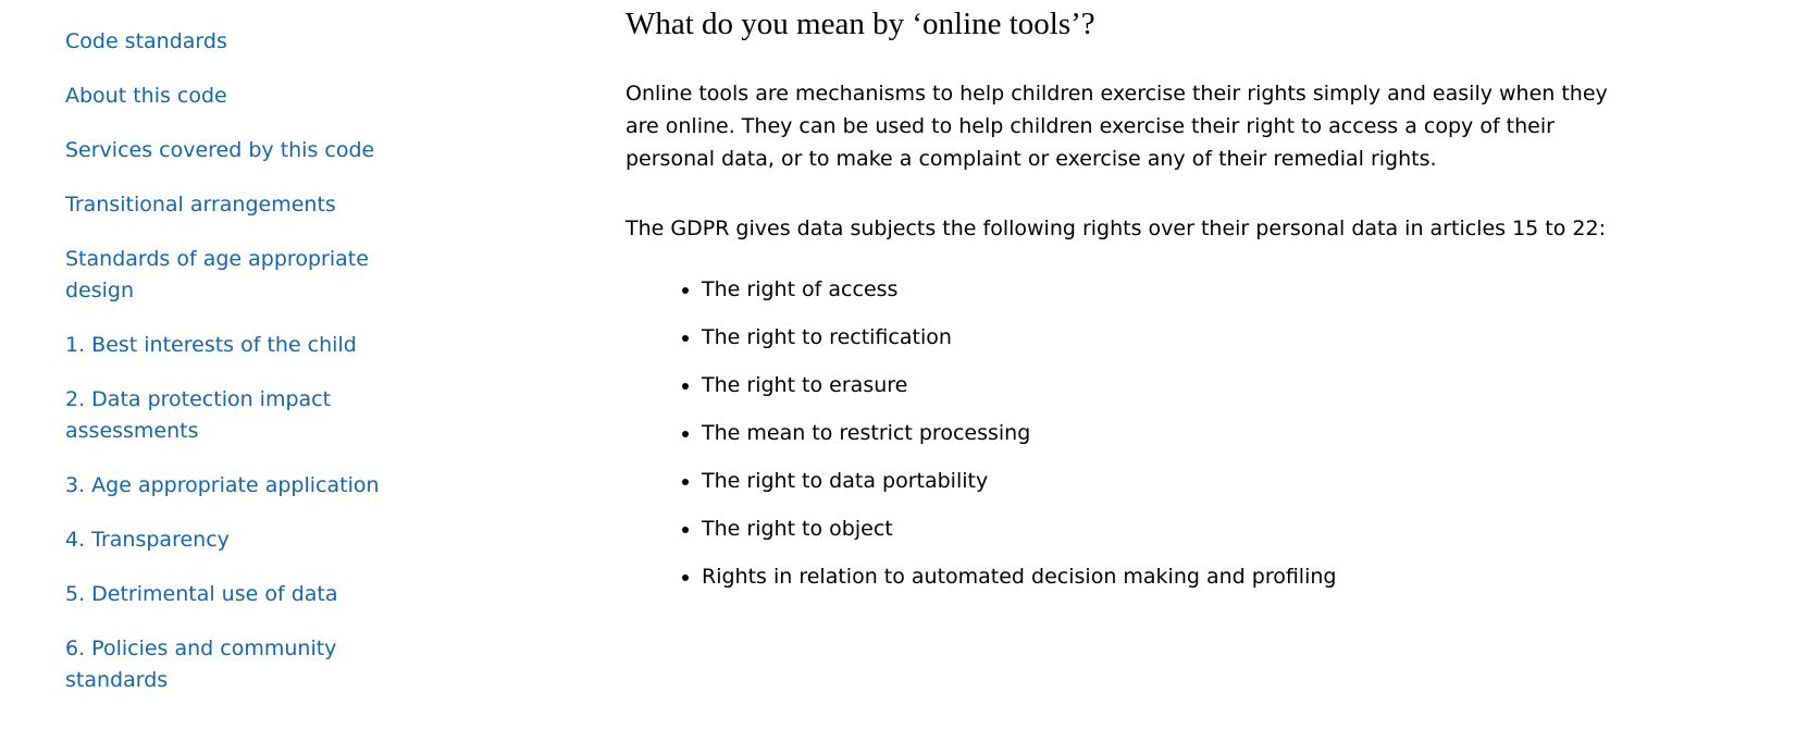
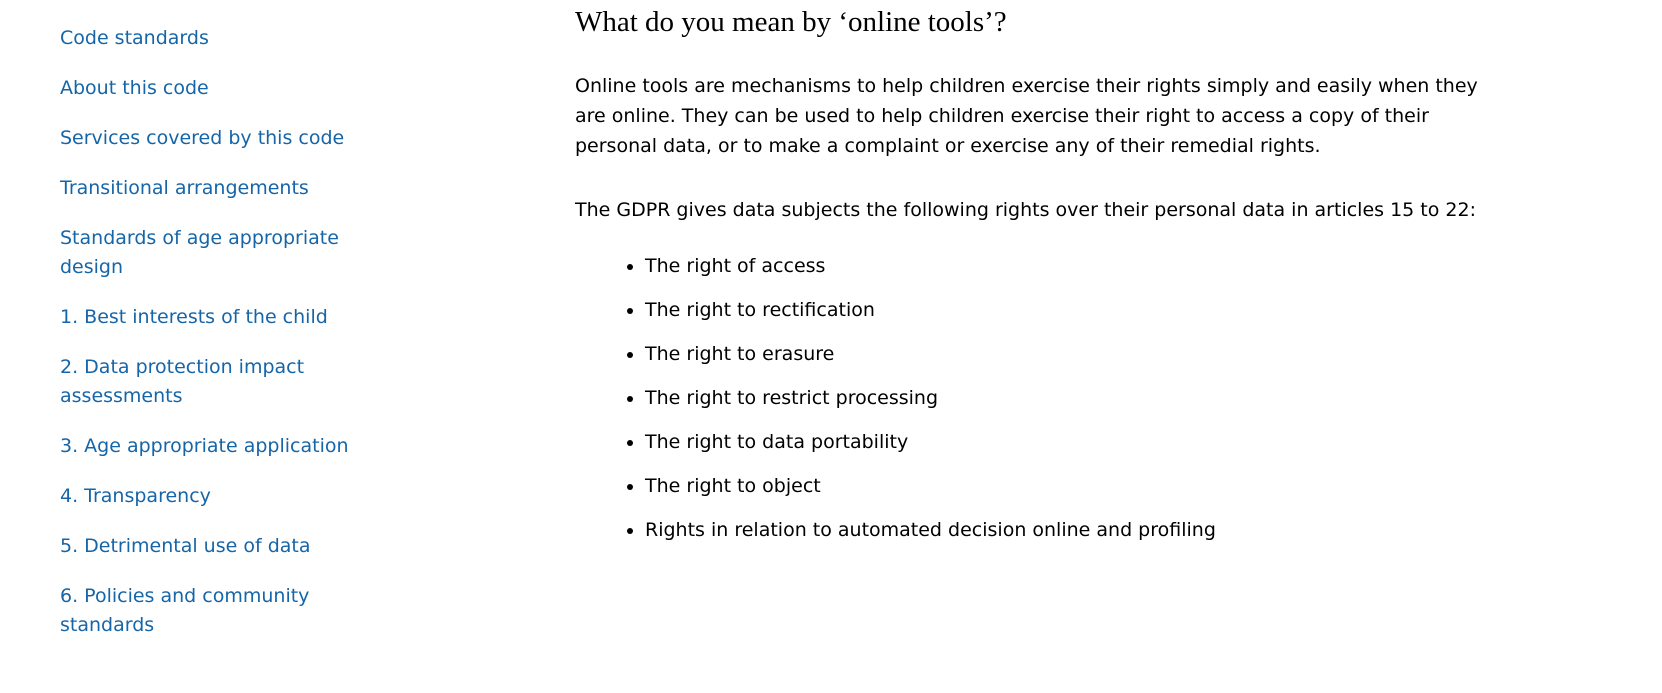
  Code standards
  About this code
  Services covered by this code
  Transitional arrangements
  Standards of age appropriate design
  1. Best interests of the child
  2. Data protection impact assessments
  3. Age appropriate application
  4. Transparency
  5. Detrimental use of data
  6. Policies and community standards
  What do you mean by ‘online tools’?
  Online tools are mechanisms to help children exercise their rights simply and easily when they are online. They can be used to help children exercise their right to access a copy of their personal data, or to make a complaint or exercise any of their remedial rights.
  The GDPR gives data subjects the following rights over their personal data in articles 15 to 22:
  The right of access
  The right to rectification
  The right to erasure
- The mean to restrict processing
+ The right to restrict processing
  The right to data portability
  The right to object
- Rights in relation to automated decision making and profiling
+ Rights in relation to automated decision online and profiling
